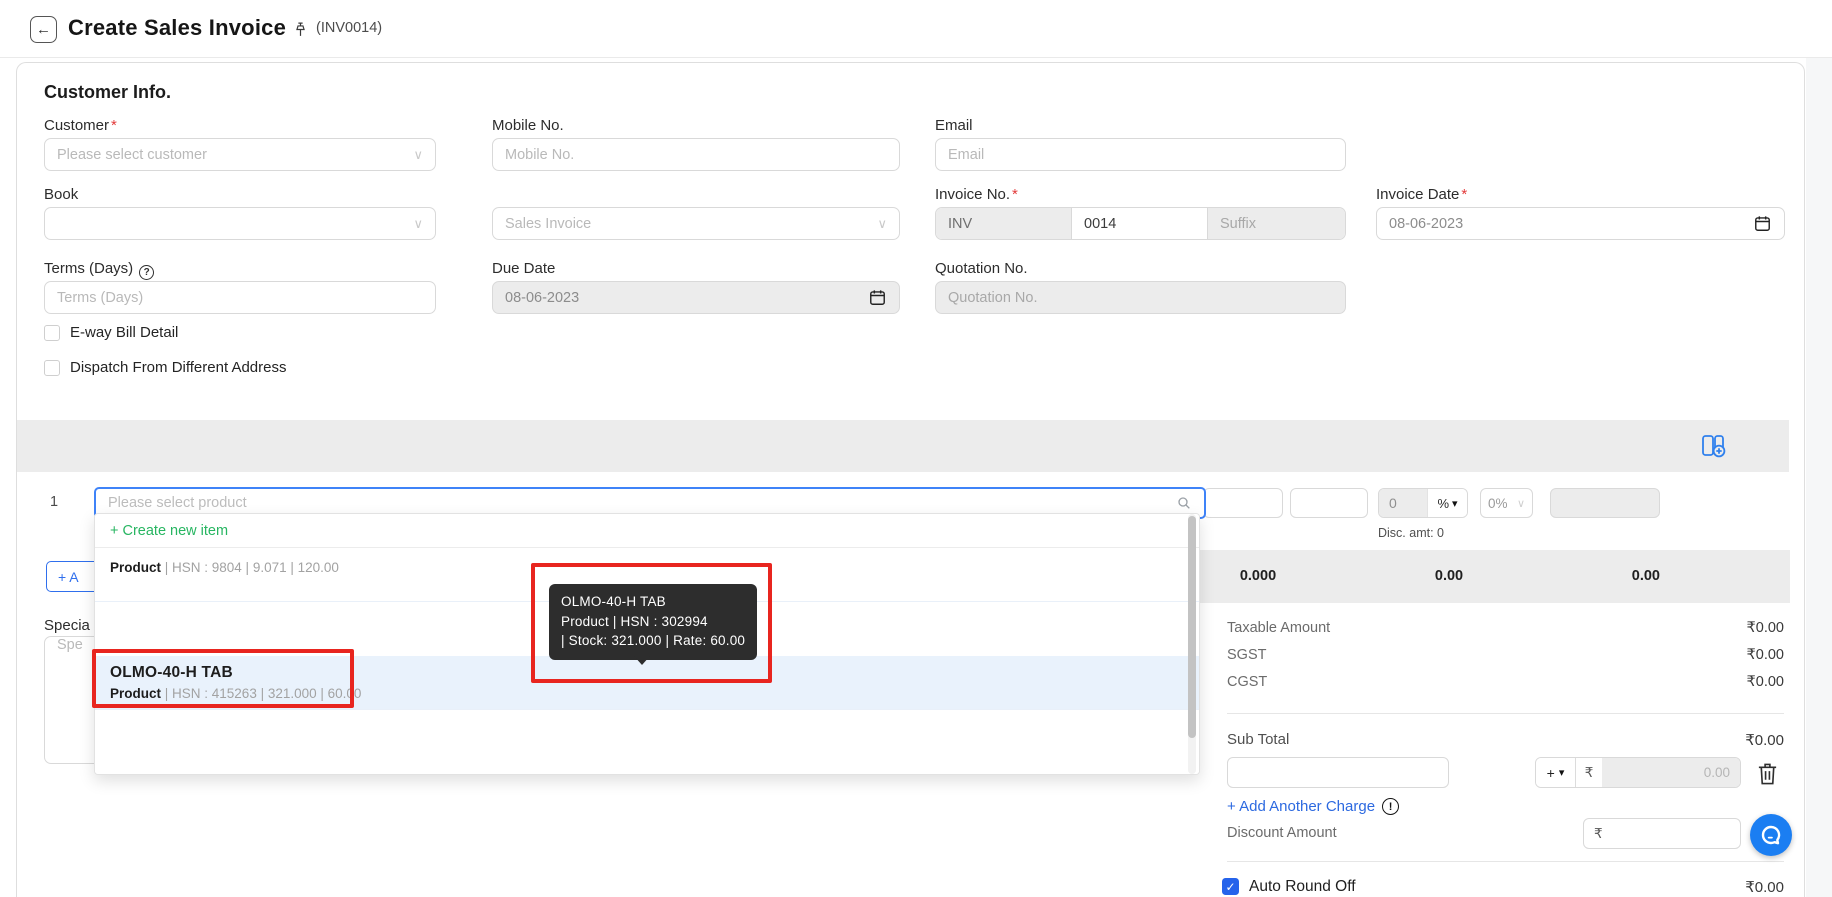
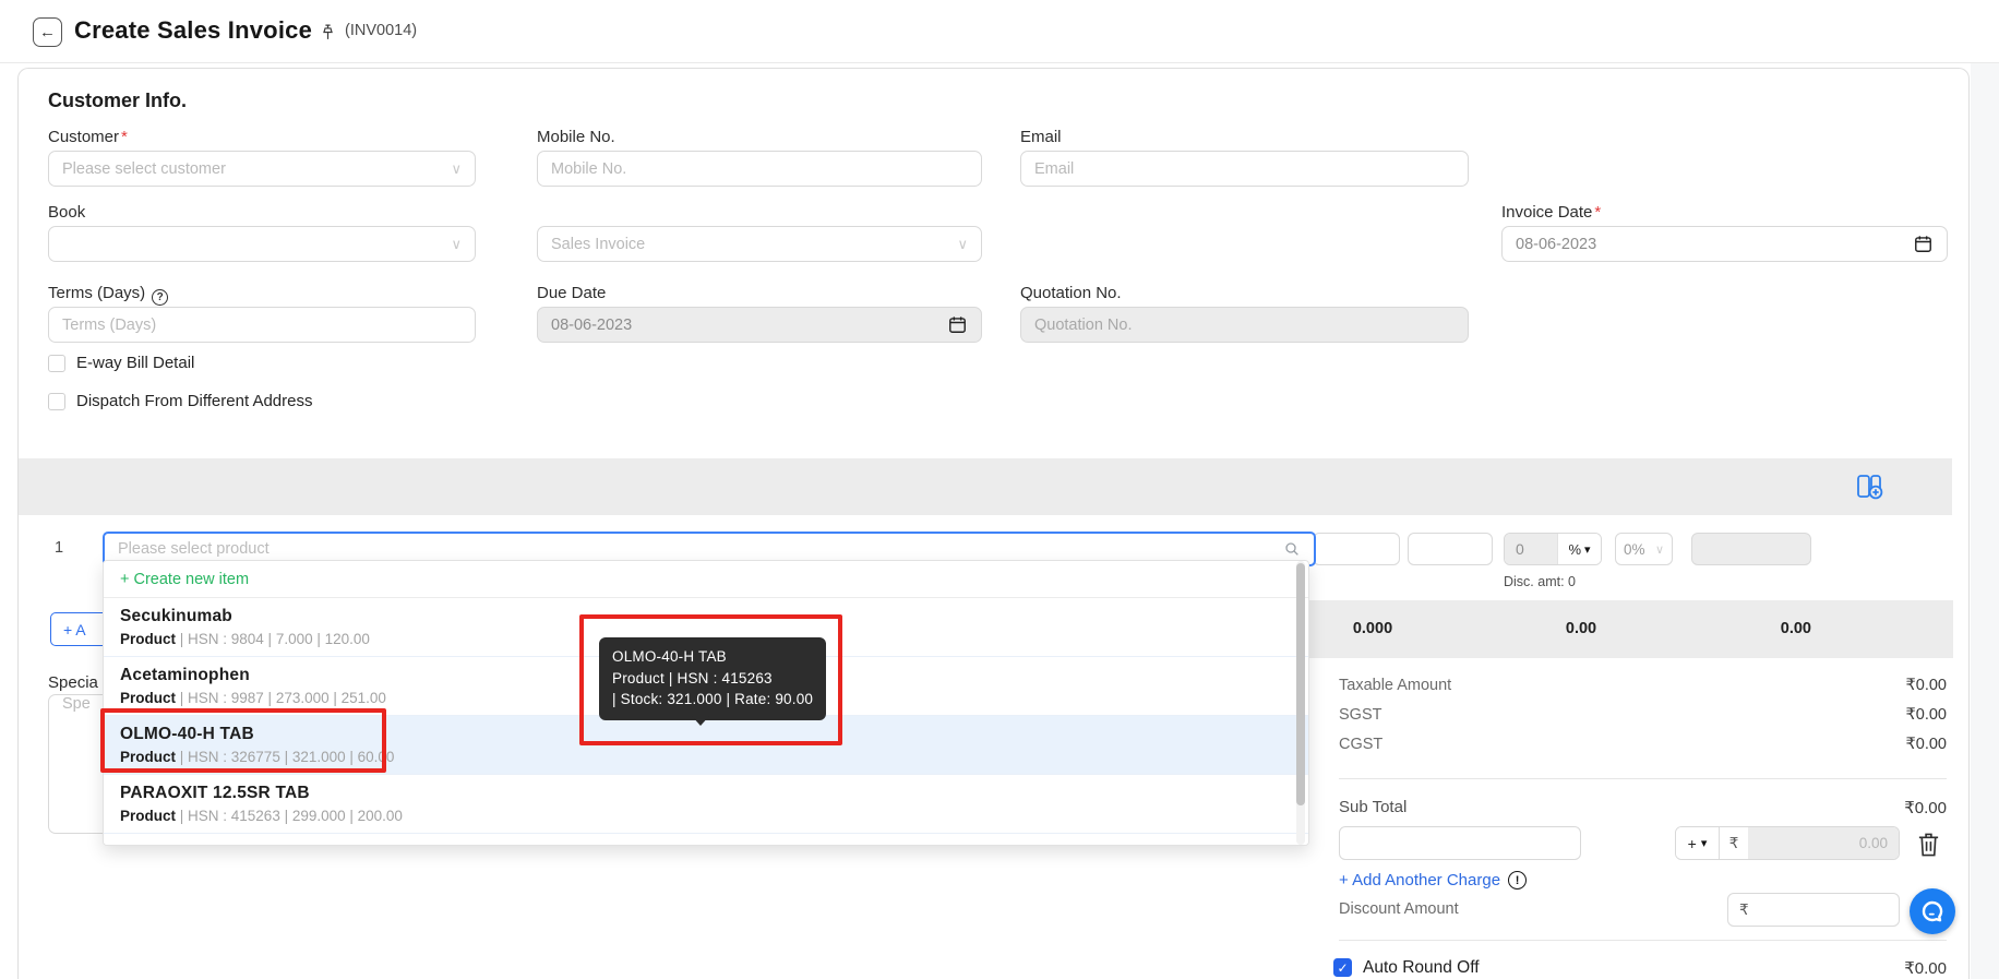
  ←
  Create Sales Invoice
  (INV0014)
  Customer Info.
  Customer*
  Mobile No.
  Email
  Please select customer
  ∨
  Mobile No.
  Email
  Book
- Invoice No.*
  Invoice Date*
  ∨
  Sales Invoice
  ∨
- INV
- 0014
- Suffix
  08-06-2023
  Terms (Days) ?
  Due Date
  Quotation No.
  Terms (Days)
  08-06-2023
  Quotation No.
  E-way Bill Detail
  Dispatch From Different Address
  1
  Please select product
  0
  %
  ▾
  0%
  ∨
  Disc. amt: 0
  0.000
  0.00
  0.00
  + A
  Specia
  Spe
  + Create new item
+ Secukinumab
- Product | HSN : 9804 | 9.071 | 120.00
+ Product | HSN : 9804 | 7.000 | 120.00
+ Acetaminophen
+ Product | HSN : 9987 | 273.000 | 251.00
  OLMO-40-H TAB
- Product | HSN : 415263 | 321.000 | 60.00
+ Product | HSN : 326775 | 321.000 | 60.00
+ PARAOXIT 12.5SR TAB
+ Product | HSN : 415263 | 299.000 | 200.00
  OLMO-40-H TAB
- Product | HSN : 302994
+ Product | HSN : 415263
- | Stock: 321.000 | Rate: 60.00
+ | Stock: 321.000 | Rate: 90.00
  Taxable Amount
  ₹0.00
  SGST
  ₹0.00
  CGST
  ₹0.00
  Sub Total
  ₹0.00
  +
  ▾
  ₹
  0.00
  + Add Another Charge
  !
  Discount Amount
  ₹
  ✓
  Auto Round Off
  ₹0.00
